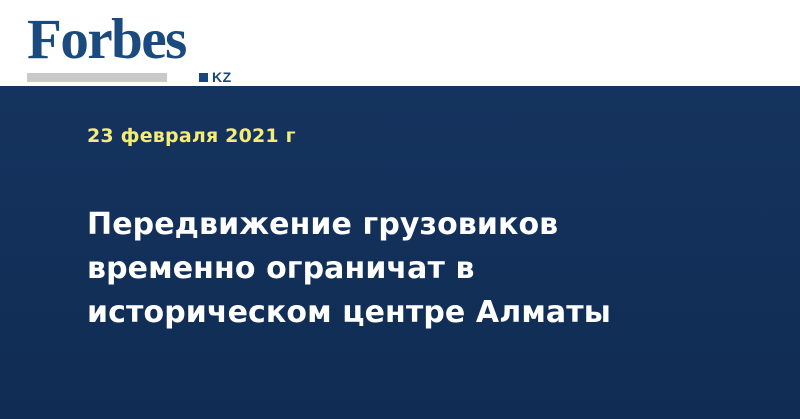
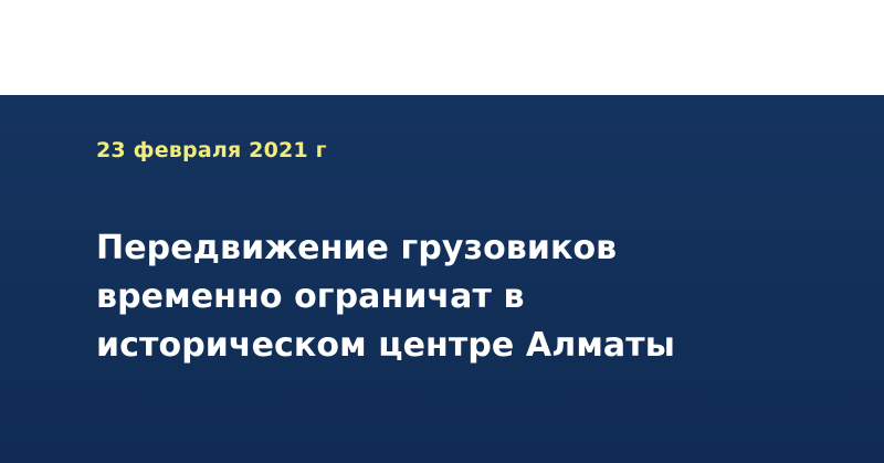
- Forbes
- KZ
  23 февраля 2021 г
  Передвижение грузовиков
  временно ограничат в
  историческом центре Алматы
